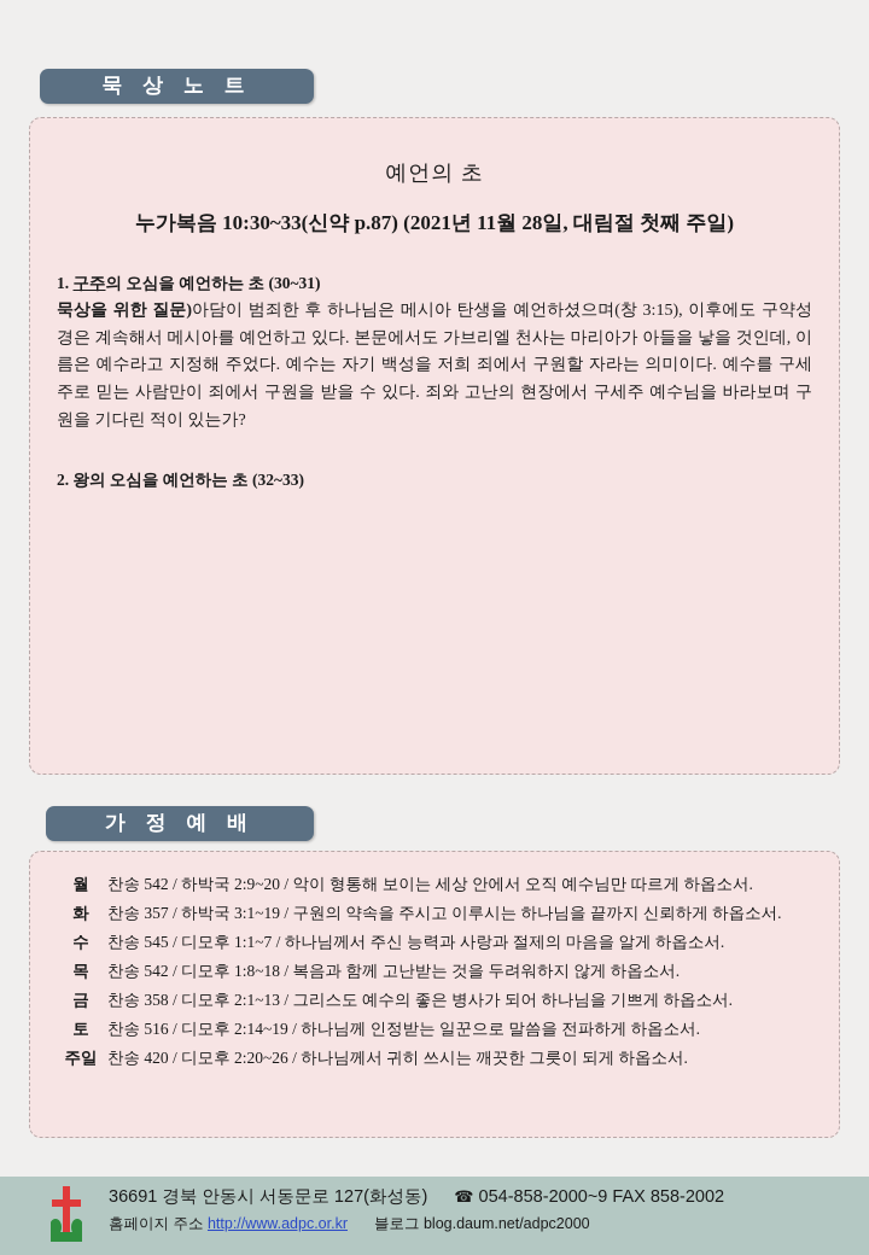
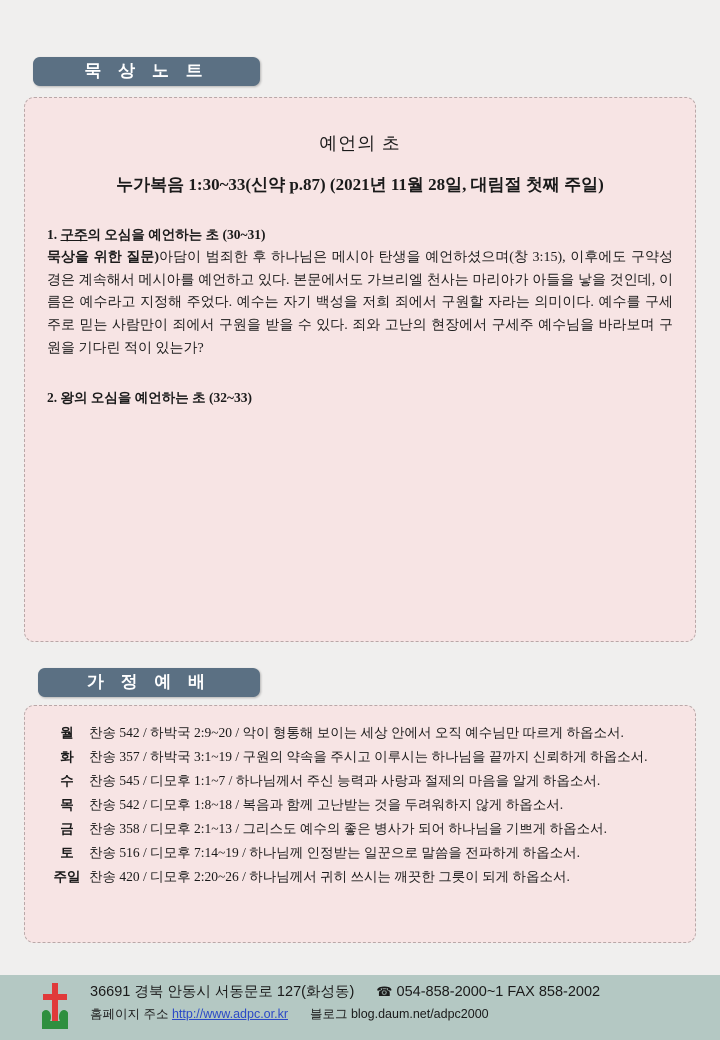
  묵 상 노 트
  예언의 초
- 누가복음 10:30~33(신약 p.87) (2021년 11월 28일, 대림절 첫째 주일)
+ 누가복음 1:30~33(신약 p.87) (2021년 11월 28일, 대림절 첫째 주일)
  1. 구주의 오심을 예언하는 초 (30~31)
  묵상을 위한 질문)아담이 범죄한 후 하나님은 메시아 탄생을 예언하셨으며(창 3:15), 이후에도 구약성경은 계속해서 메시아를 예언하고 있다. 본문에서도 가브리엘 천사는 마리아가 아들을 낳을 것인데, 이름은 예수라고 지정해 주었다. 예수는 자기 백성을 저희 죄에서 구원할 자라는 의미이다. 예수를 구세주로 믿는 사람만이 죄에서 구원을 받을 수 있다. 죄와 고난의 현장에서 구세주 예수님을 바라보며 구원을 기다린 적이 있는가?
  2. 왕의 오심을 예언하는 초 (32~33)
  가 정 예 배
  월	찬송 542 / 하박국 2:9~20 / 악이 형통해 보이는 세상 안에서 오직 예수님만 따르게 하옵소서.
  화	찬송 357 / 하박국 3:1~19 / 구원의 약속을 주시고 이루시는 하나님을 끝까지 신뢰하게 하옵소서.
  수	찬송 545 / 디모후 1:1~7 / 하나님께서 주신 능력과 사랑과 절제의 마음을 알게 하옵소서.
  목	찬송 542 / 디모후 1:8~18 / 복음과 함께 고난받는 것을 두려워하지 않게 하옵소서.
  금	찬송 358 / 디모후 2:1~13 / 그리스도 예수의 좋은 병사가 되어 하나님을 기쁘게 하옵소서.
- 토	찬송 516 / 디모후 2:14~19 / 하나님께 인정받는 일꾼으로 말씀을 전파하게 하옵소서.
+ 토	찬송 516 / 디모후 7:14~19 / 하나님께 인정받는 일꾼으로 말씀을 전파하게 하옵소서.
  주일	찬송 420 / 디모후 2:20~26 / 하나님께서 귀히 쓰시는 깨끗한 그릇이 되게 하옵소서.
- 36691 경북 안동시 서동문로 127(화성동) ☎ 054-858-2000~9 FAX 858-2002
+ 36691 경북 안동시 서동문로 127(화성동) ☎ 054-858-2000~1 FAX 858-2002
  홈페이지 주소 http://www.adpc.or.kr 블로그 blog.daum.net/adpc2000
